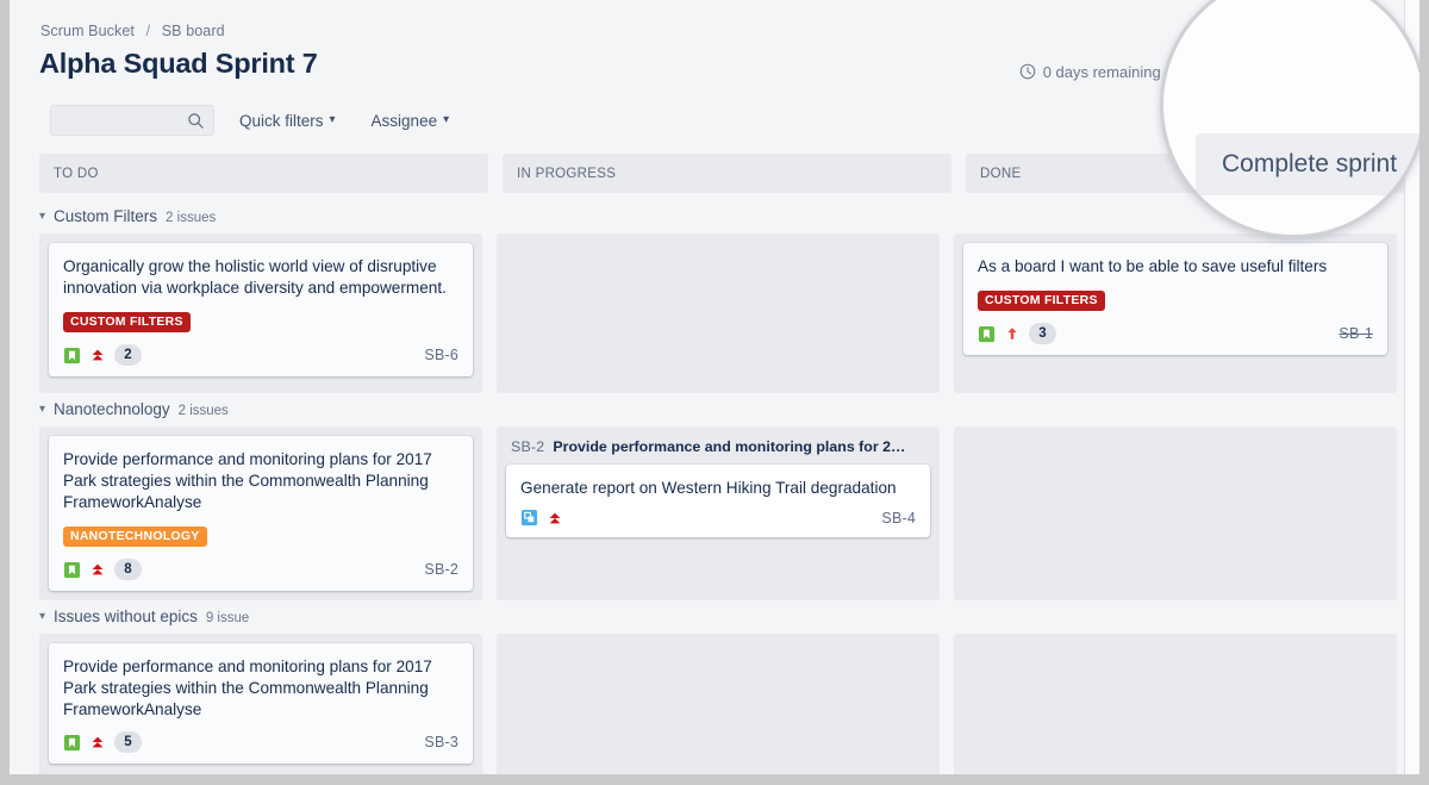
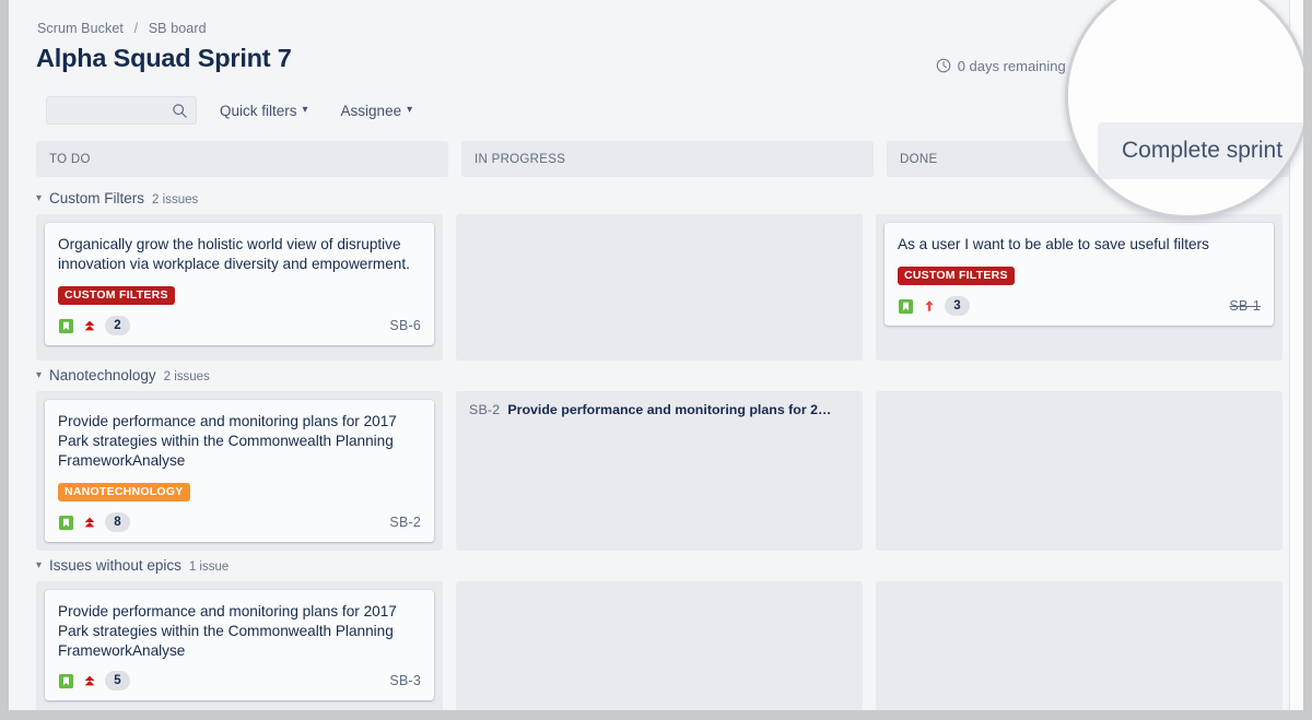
  Scrum Bucket / SB board
  Alpha Squad Sprint 7
  0 days remaining
  Quick filters
  ▾
  Assignee
  ▾
  TO DO
  IN PROGRESS
  DONE
  ▾
  Custom Filters
  2 issues
  Organically grow the holistic world view of disruptive innovation via workplace diversity and empowerment.
  CUSTOM FILTERS
  2
  SB-6
- As a board I want to be able to save useful filters
+ As a user I want to be able to save useful filters
  CUSTOM FILTERS
  3
  SB-1
  ▾
  Nanotechnology
  2 issues
  Provide performance and monitoring plans for 2017 Park strategies within the Commonwealth Planning FrameworkAnalyse
  NANOTECHNOLOGY
  8
  SB-2
  SB-2
  Provide performance and monitoring plans for 201
- Generate report on Western Hiking Trail degradation
- SB-4
  ▾
  Issues without epics
- 9 issue
+ 1 issue
  Provide performance and monitoring plans for 2017 Park strategies within the Commonwealth Planning FrameworkAnalyse
  5
  SB-3
  Complete sprint
